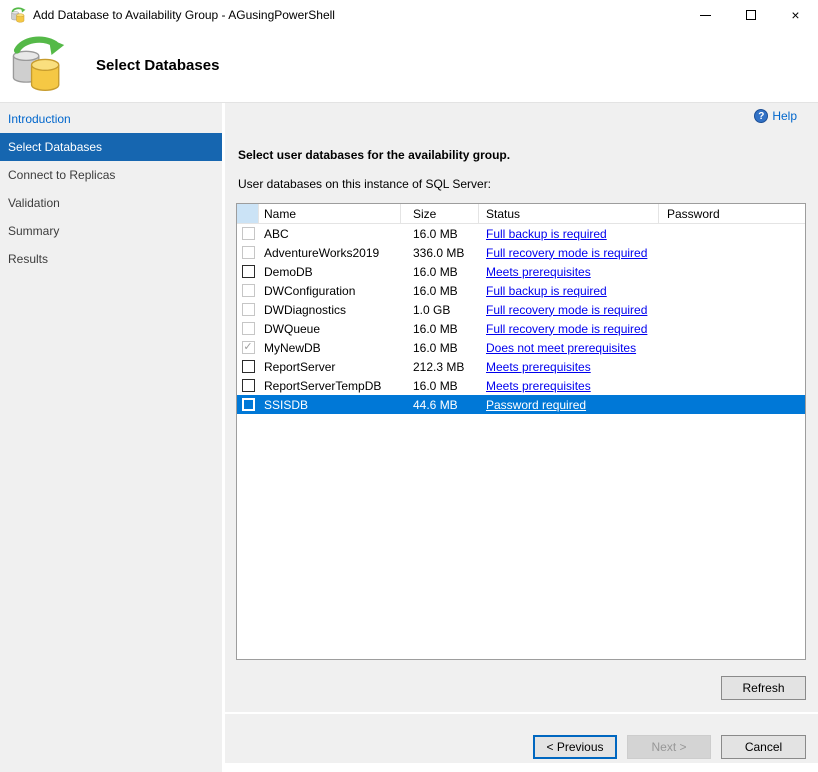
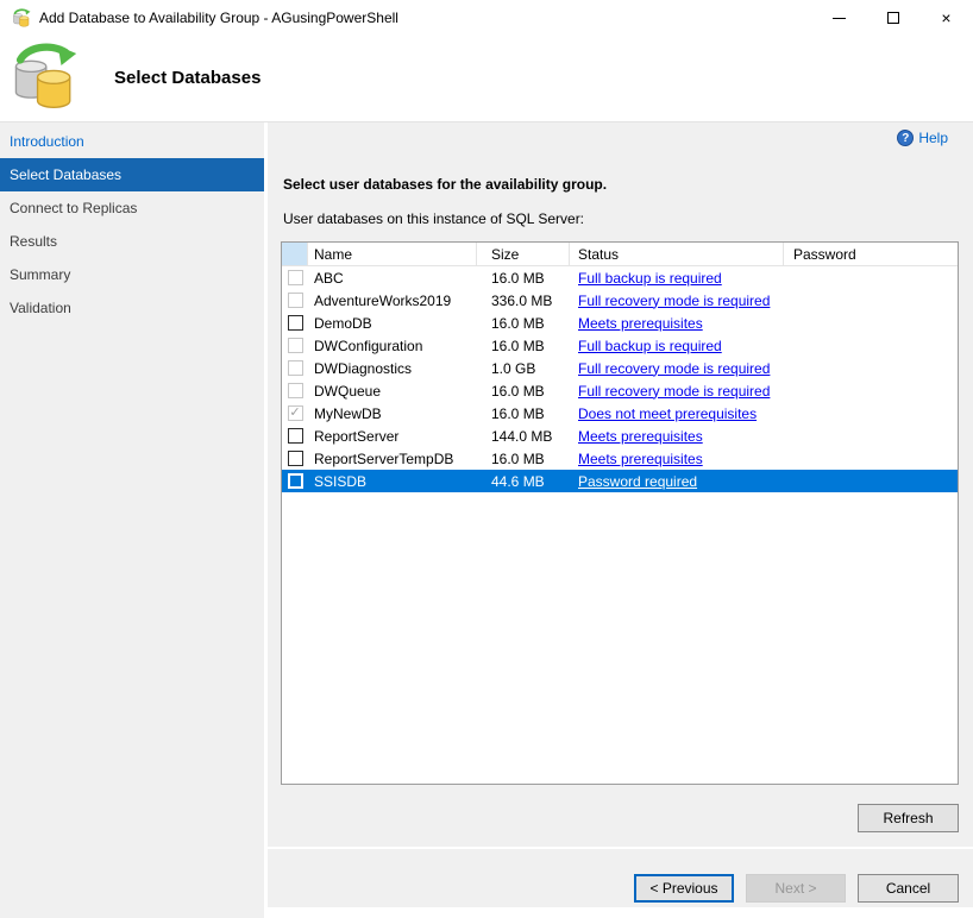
  Add Database to Availability Group - AGusingPowerShell
  ×
  Select Databases
  Introduction
  Select Databases
  Connect to Replicas
- Validation
+ Results
  Summary
- Results
+ Validation
  Help
  Select user databases for the availability group.
  User databases on this instance of SQL Server:
  Name
  Size
  Status
  Password
  ABC
  16.0 MB
  Full backup is required
  AdventureWorks2019
  336.0 MB
  Full recovery mode is required
  DemoDB
  16.0 MB
  Meets prerequisites
  DWConfiguration
  16.0 MB
  Full backup is required
  DWDiagnostics
  1.0 GB
  Full recovery mode is required
  DWQueue
  16.0 MB
  Full recovery mode is required
  ✓
  MyNewDB
  16.0 MB
  Does not meet prerequisites
  ReportServer
- 212.3 MB
+ 144.0 MB
  Meets prerequisites
  ReportServerTempDB
  16.0 MB
  Meets prerequisites
  SSISDB
  44.6 MB
  Password required
  Refresh
  < Previous
  Next >
  Cancel
